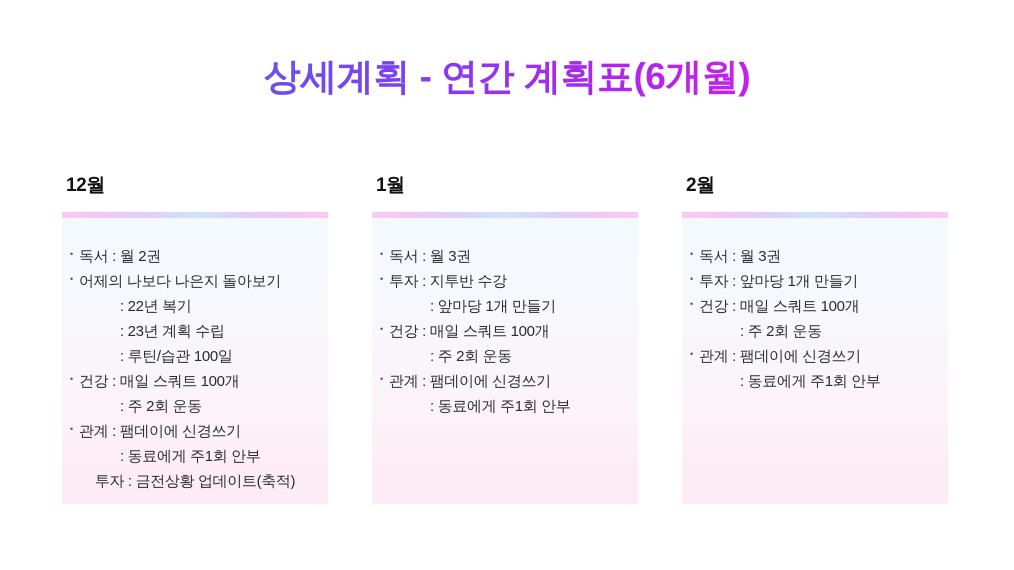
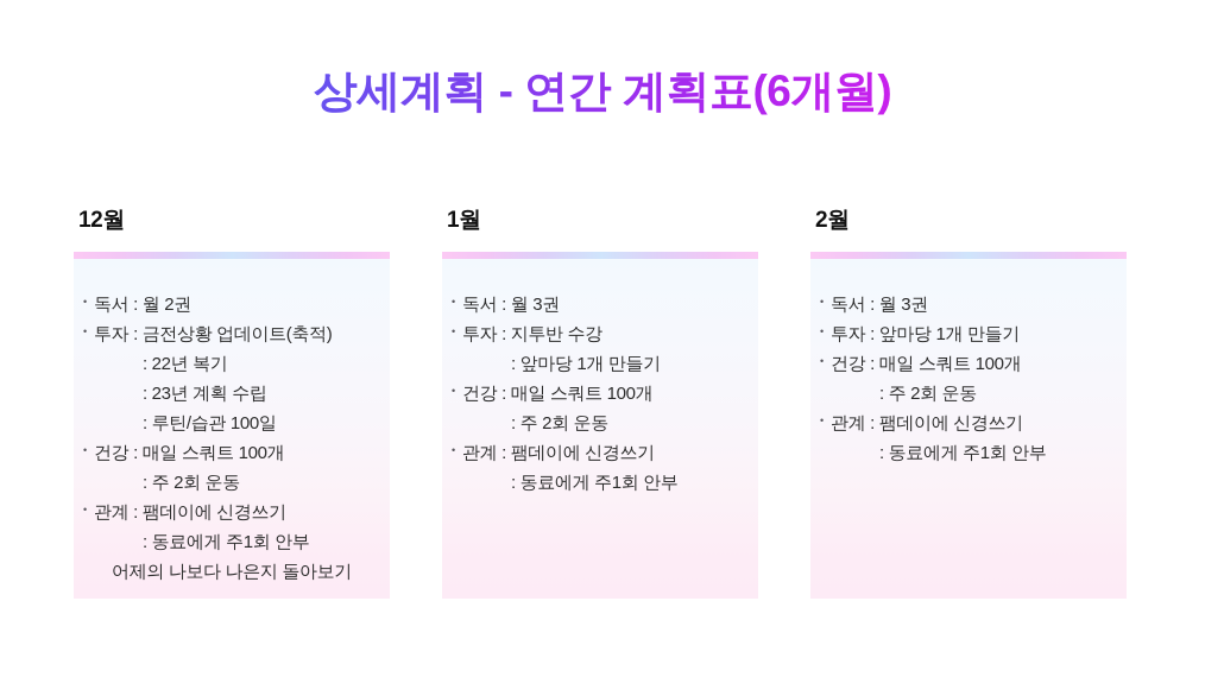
  상세계획 - 연간 계획표(6개월)
  12월
  독서 : 월 2권
- 어제의 나보다 나은지 돌아보기
+ 투자 : 금전상황 업데이트(축적)
  : 22년 복기
  : 23년 계획 수립
  : 루틴/습관 100일
  건강 : 매일 스쿼트 100개
  : 주 2회 운동
  관계 : 팸데이에 신경쓰기
  : 동료에게 주1회 안부
- 투자 : 금전상황 업데이트(축적)
+ 어제의 나보다 나은지 돌아보기
  1월
  독서 : 월 3권
  투자 : 지투반 수강
  : 앞마당 1개 만들기
  건강 : 매일 스쿼트 100개
  : 주 2회 운동
  관계 : 팸데이에 신경쓰기
  : 동료에게 주1회 안부
  2월
  독서 : 월 3권
  투자 : 앞마당 1개 만들기
  건강 : 매일 스쿼트 100개
  : 주 2회 운동
  관계 : 팸데이에 신경쓰기
  : 동료에게 주1회 안부
